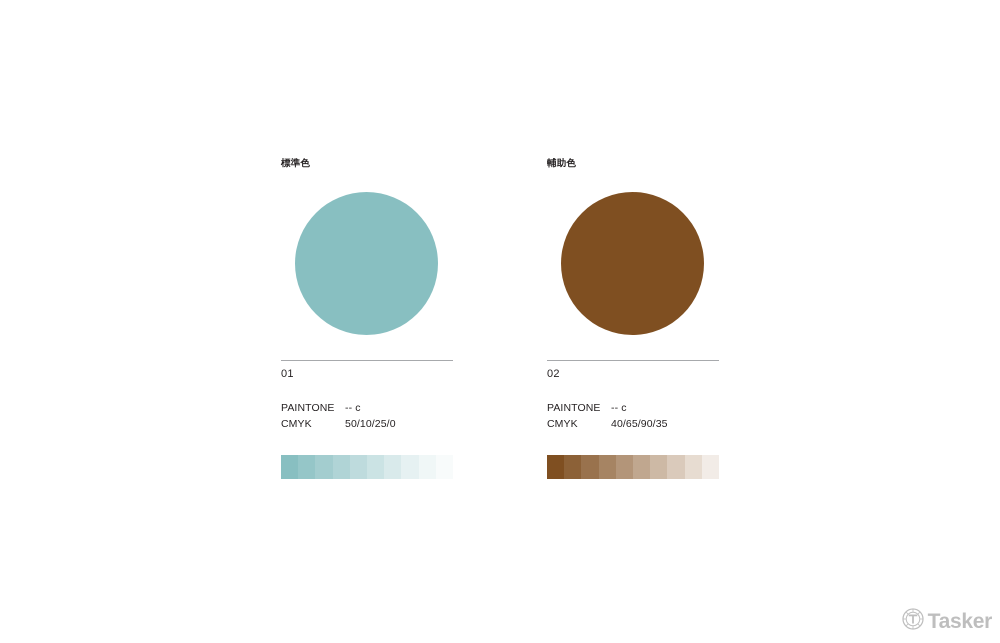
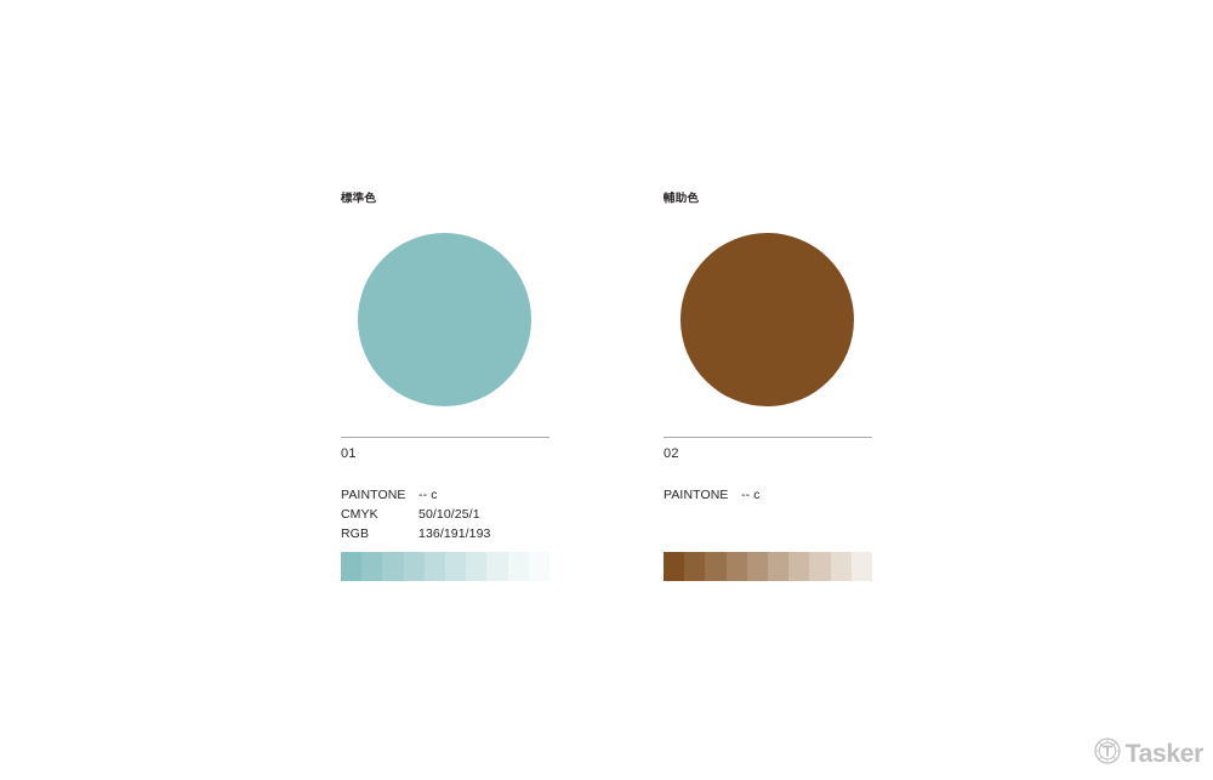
  標準色
  01
  PAINTONE	-- c
- CMYK	50/10/25/0
+ CMYK	50/10/25/1
+ RGB	136/191/193
  輔助色
  02
  PAINTONE	-- c
- CMYK	40/65/90/35
  Tasker
